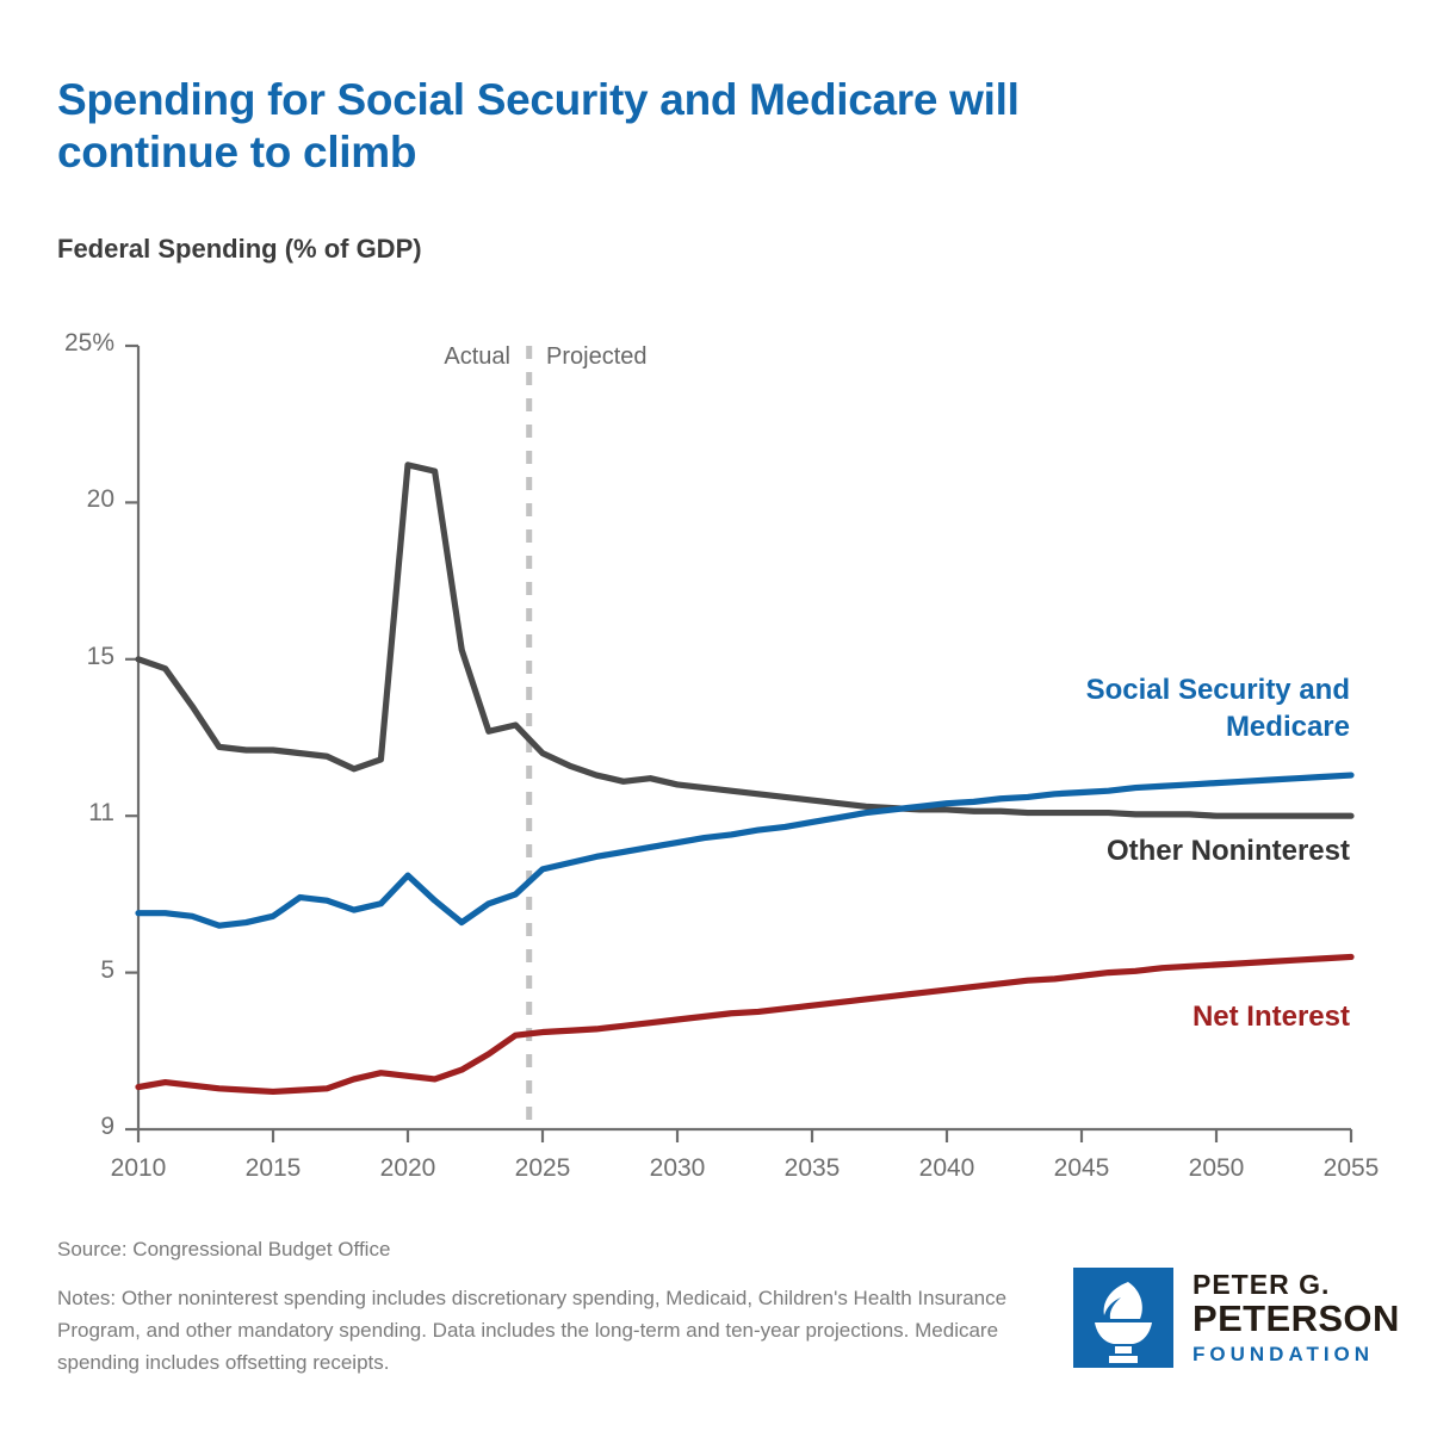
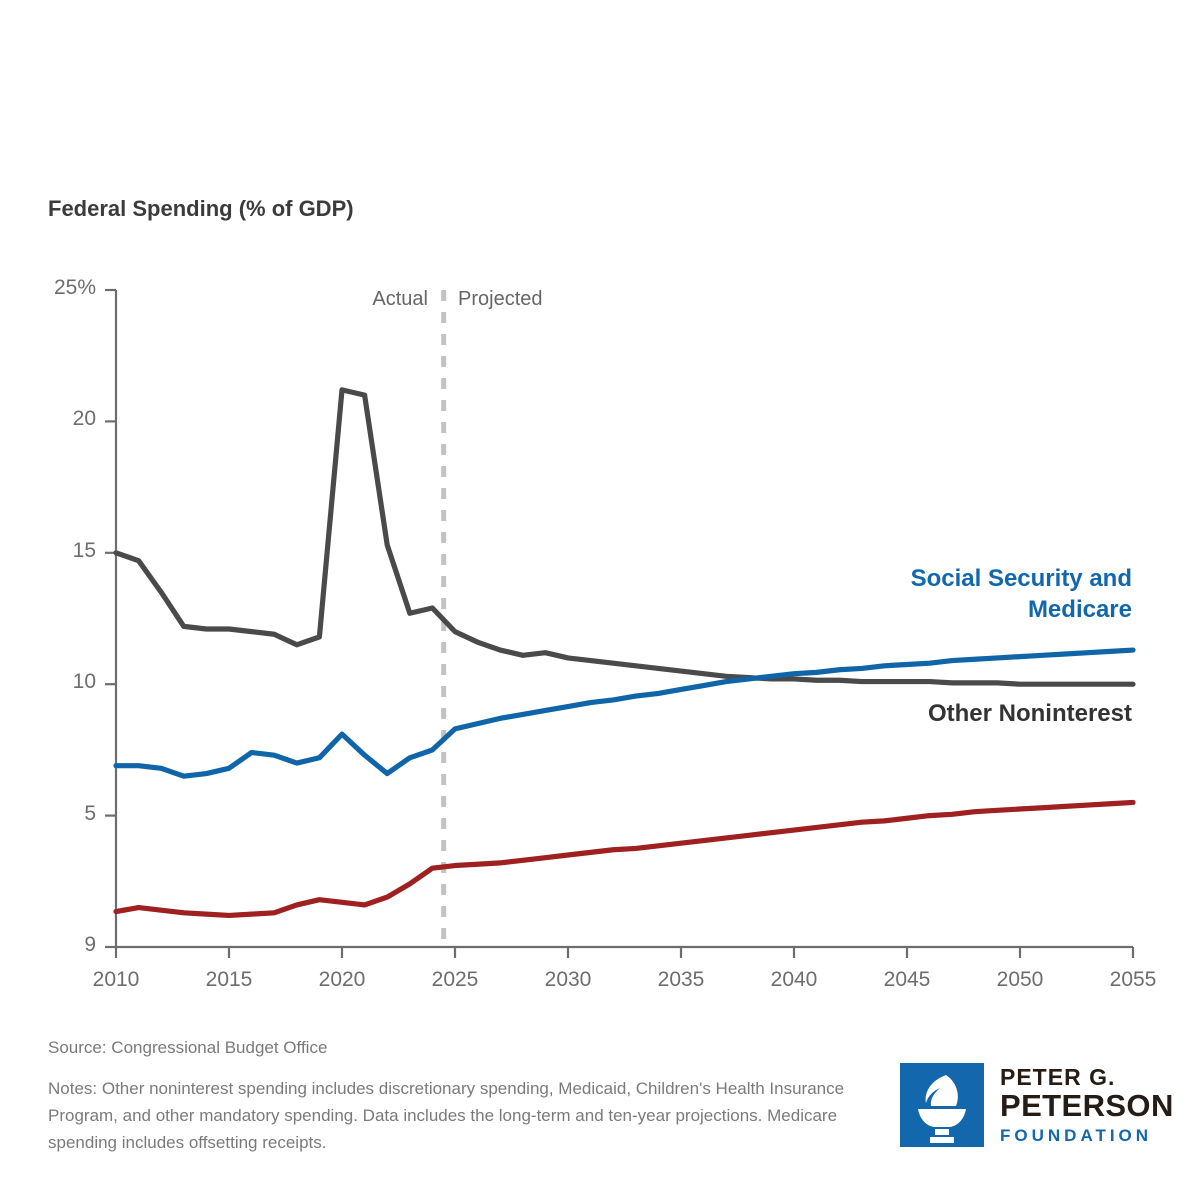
- Spending for Social Security and Medicare will continue to climb
  Federal Spending (% of GDP)
  9
  5
- 11
+ 10
  15
  20
  25%
  2010
  2015
  2020
  2025
  2030
  2035
  2040
  2045
  2050
  2055
  Actual
  Projected
  Social Security and Medicare
  Other Noninterest
- Net Interest
  Source: Congressional Budget Office
  Notes: Other noninterest spending includes discretionary spending, Medicaid, Children's Health Insurance Program, and other mandatory spending. Data includes the long-term and ten-year projections. Medicare spending includes offsetting receipts.
  PETER G.
  PETERSON
  FOUNDATION
